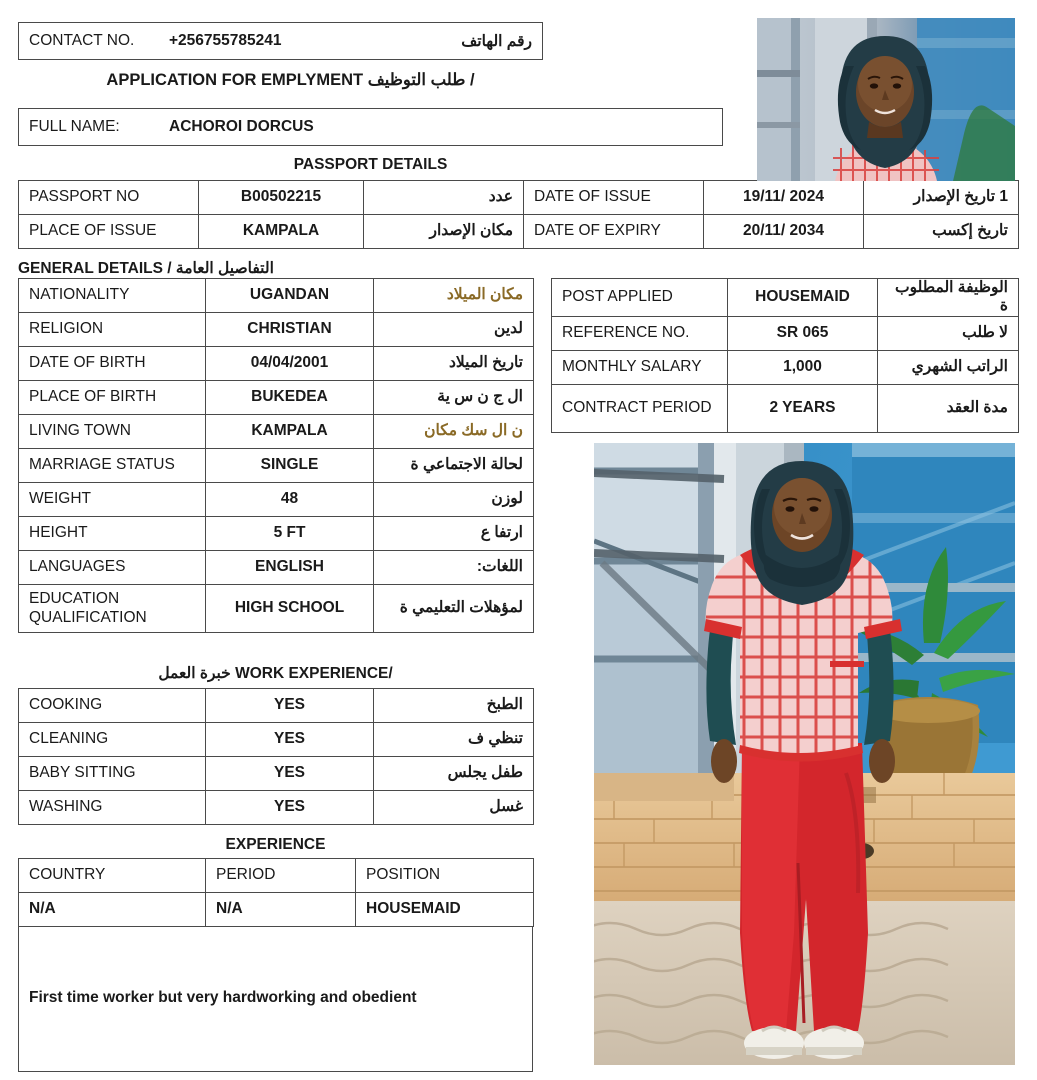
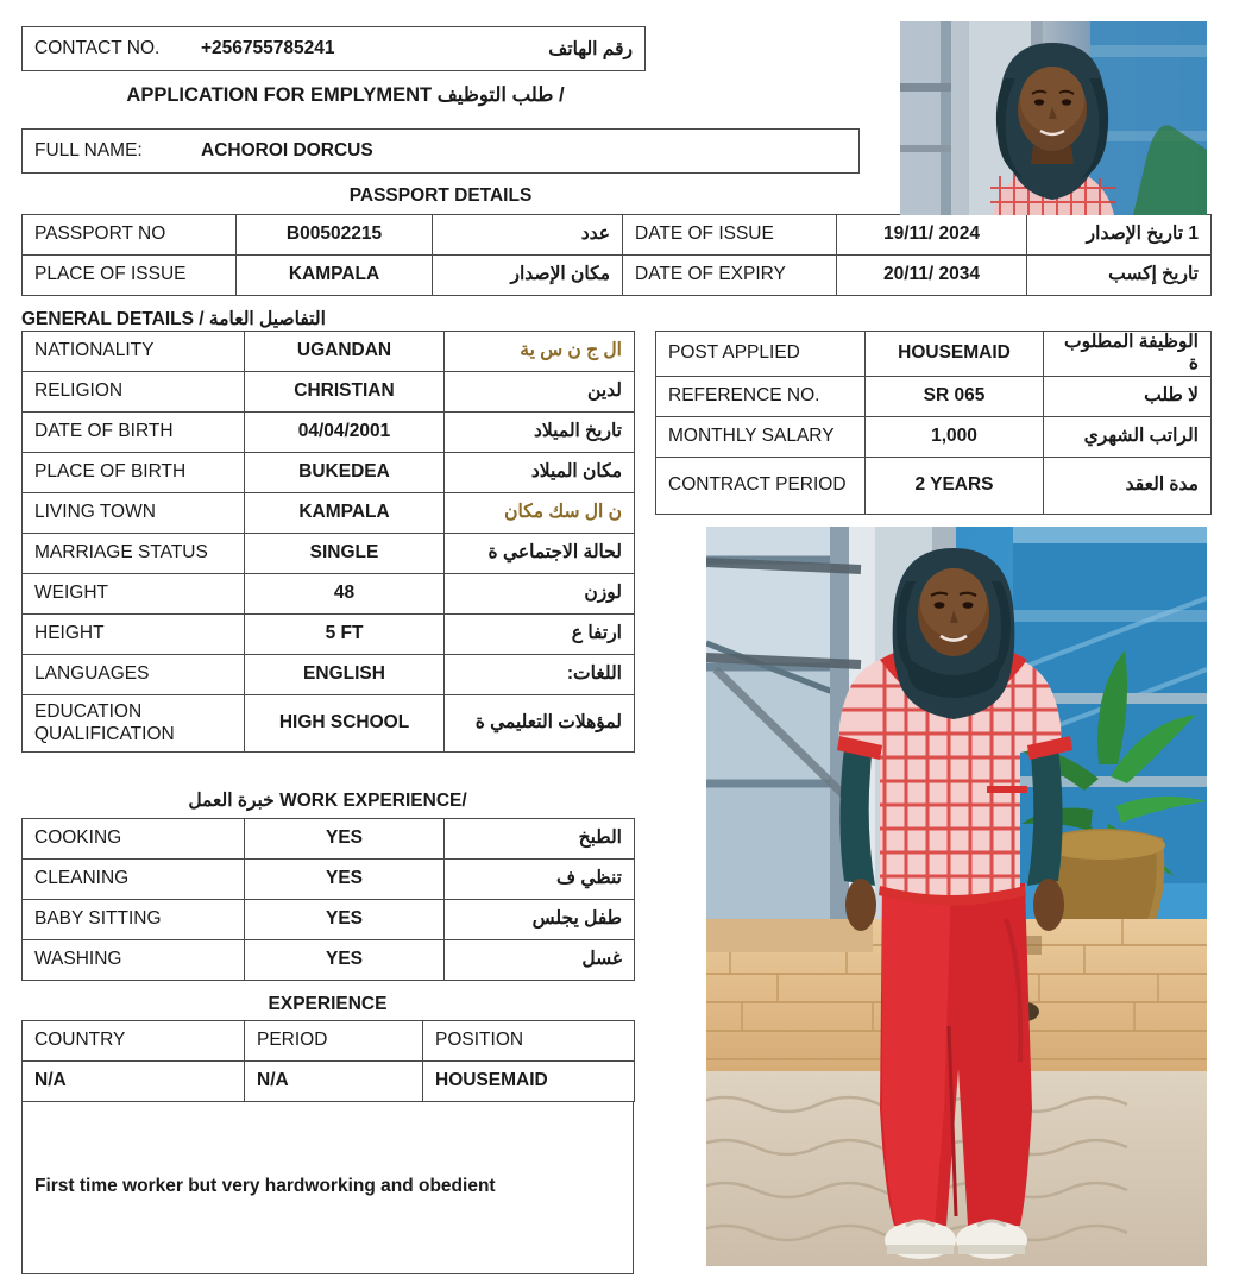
  CONTACT NO.
  +256755785241
  رقم الهاتف
  APPLICATION FOR EMPLYMENT طلب التوظيف /
  FULL NAME:
  ACHOROI DORCUS
  PASSPORT DETAILS
  PASSPORT NO	B00502215	عدد	DATE OF ISSUE	19/11/ 2024	1 تاريخ الإصدار
  PLACE OF ISSUE	KAMPALA	مكان الإصدار	DATE OF EXPIRY	20/11/ 2034	تاريخ إكسب
  GENERAL DETAILS / التفاصيل العامة
- NATIONALITY	UGANDAN	مكان الميلاد
+ NATIONALITY	UGANDAN	ال ج ن س ية
  RELIGION	CHRISTIAN	لدين
  DATE OF BIRTH	04/04/2001	تاريخ الميلاد
- PLACE OF BIRTH	BUKEDEA	ال ج ن س ية
+ PLACE OF BIRTH	BUKEDEA	مكان الميلاد
  LIVING TOWN	KAMPALA	ن ال سك مكان
  MARRIAGE STATUS	SINGLE	لحالة الاجتماعي ة
  WEIGHT	48	لوزن
  HEIGHT	5 FT	ارتفا ع
  LANGUAGES	ENGLISH	اللغات:
  EDUCATION QUALIFICATION	HIGH SCHOOL	لمؤهلات التعليمي ة
  POST APPLIED	HOUSEMAID	الوظيفة المطلوب ة
  REFERENCE NO.	SR 065	لا طلب
  MONTHLY SALARY	1,000	الراتب الشهري
  CONTRACT PERIOD	2 YEARS	مدة العقد
  خبرة العمل WORK EXPERIENCE/
  COOKING	YES	الطبخ
  CLEANING	YES	تنظي ف
  BABY SITTING	YES	طفل يجلس
  WASHING	YES	غسل
  EXPERIENCE
  COUNTRY	PERIOD	POSITION
  N/A	N/A	HOUSEMAID
  First time worker but very hardworking and obedient
